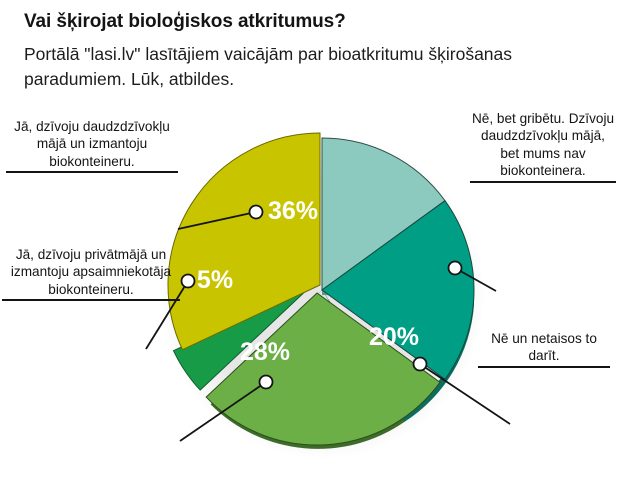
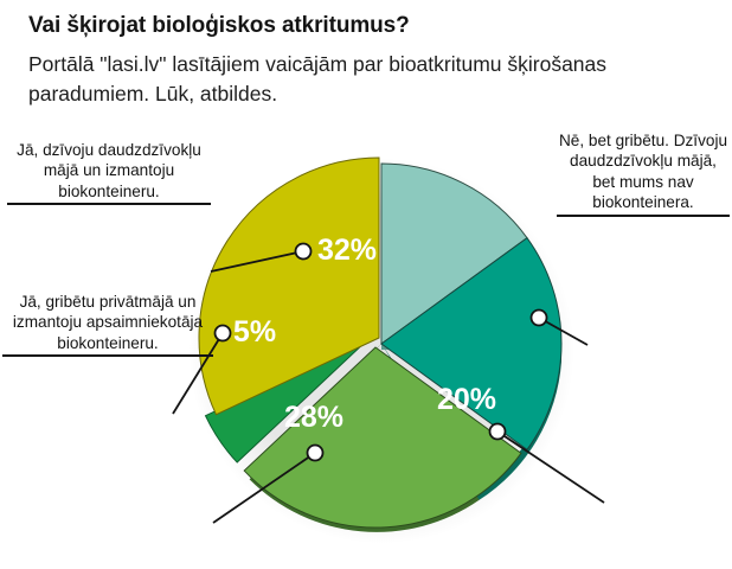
  Vai šķirojat bioloģiskos atkritumus?
  Portālā "lasi.lv" lasītājiem vaicājām par bioatkritumu šķirošanas paradumiem. Lūk, atbildes.
- 36%
+ 32%
  20%
  28%
  5%
  Jā, dzīvoju daudzdzīvokļu mājā un izmantoju biokonteineru.
- Jā, dzīvoju privātmājā un izmantoju apsaimniekotāja biokonteineru.
+ Jā, gribētu privātmājā un izmantoju apsaimniekotāja biokonteineru.
  Nē, bet gribētu. Dzīvoju daudzdzīvokļu mājā, bet mums nav biokonteinera.
- Nē un netaisos to darīt.
